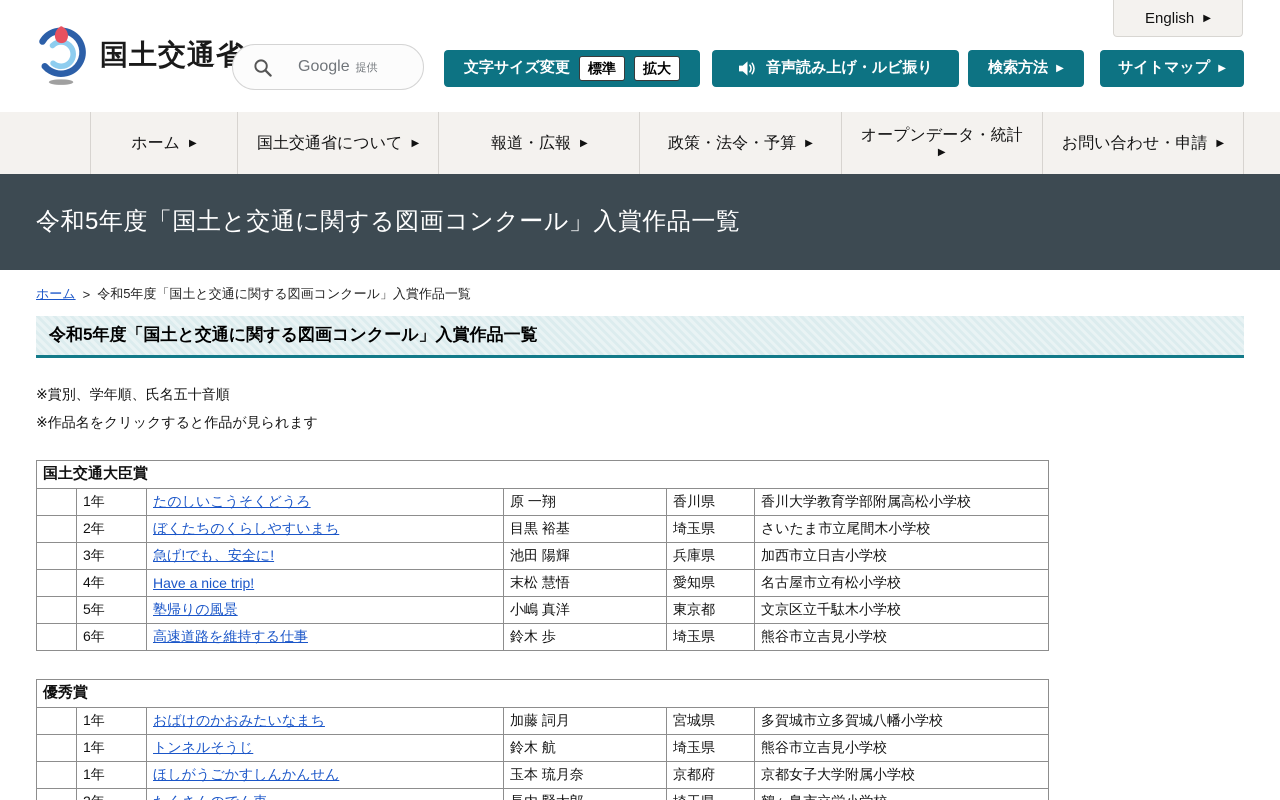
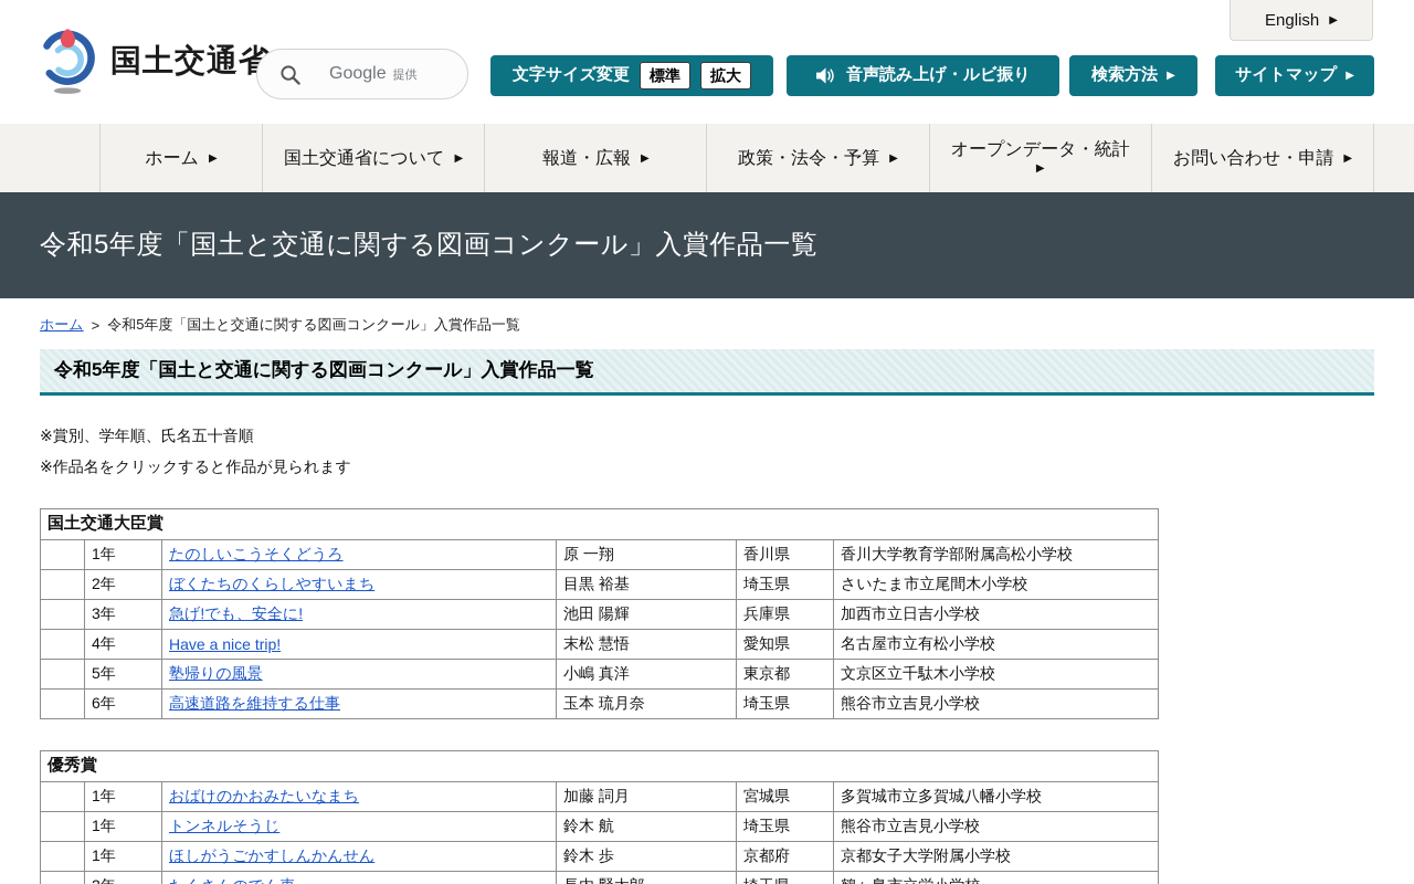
  国土交通省
  Google
  提供
  文字サイズ変更
  標準
  拡大
  音声読み上げ・ルビ振り
  検索方法
  ▶
  サイトマップ
  ▶
  English
  ▶
  ホーム
  ▶
  国土交通省について
  ▶
  報道・広報
  ▶
  政策・法令・予算
  ▶
  オープンデータ・統計
  ▶
  お問い合わせ・申請
  ▶
  令和5年度「国土と交通に関する図画コンクール」入賞作品一覧
  ホーム
  >
  令和5年度「国土と交通に関する図画コンクール」入賞作品一覧
  令和5年度「国土と交通に関する図画コンクール」入賞作品一覧
  ※賞別、学年順、氏名五十音順
  ※作品名をクリックすると作品が見られます
  国土交通大臣賞
  	1年	たのしいこうそくどうろ	原 一翔	香川県	香川大学教育学部附属高松小学校
  	2年	ぼくたちのくらしやすいまち	目黒 裕基	埼玉県	さいたま市立尾間木小学校
  	3年	急げ!でも、安全に!	池田 陽輝	兵庫県	加西市立日吉小学校
  	4年	Have a nice trip!	末松 慧悟	愛知県	名古屋市立有松小学校
  	5年	塾帰りの風景	小嶋 真洋	東京都	文京区立千駄木小学校
- 	6年	高速道路を維持する仕事	鈴木 歩	埼玉県	熊谷市立吉見小学校
+ 	6年	高速道路を維持する仕事	玉本 琉月奈	埼玉県	熊谷市立吉見小学校
  優秀賞
  	1年	おばけのかおみたいなまち	加藤 詞月	宮城県	多賀城市立多賀城八幡小学校
  	1年	トンネルそうじ	鈴木 航	埼玉県	熊谷市立吉見小学校
- 	1年	ほしがうごかすしんかんせん	玉本 琉月奈	京都府	京都女子大学附属小学校
+ 	1年	ほしがうごかすしんかんせん	鈴木 歩	京都府	京都女子大学附属小学校
